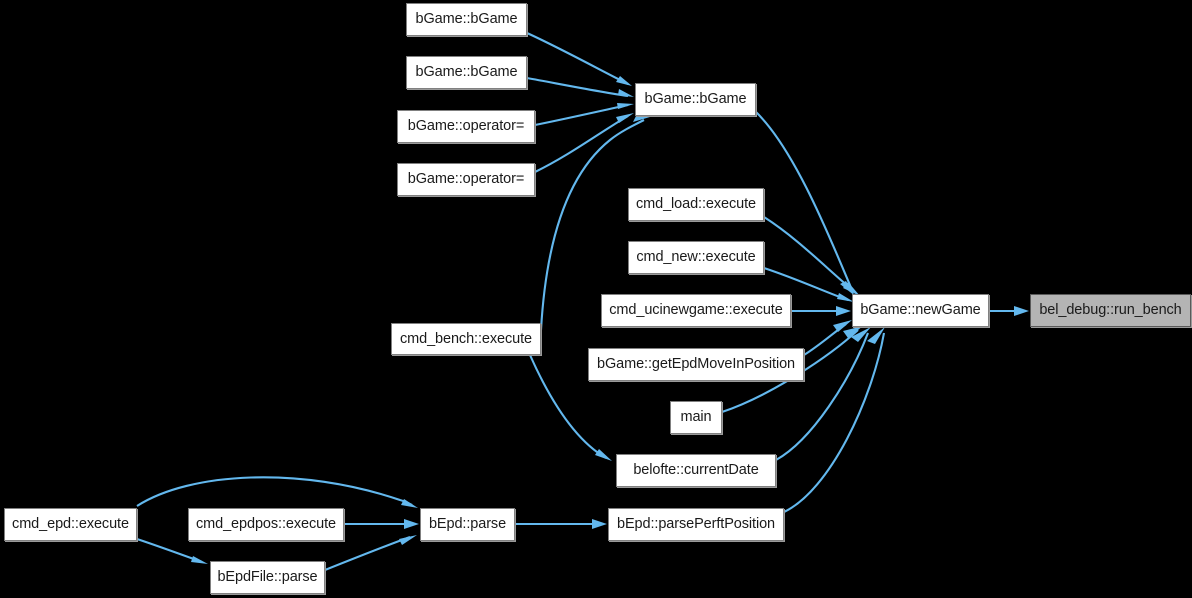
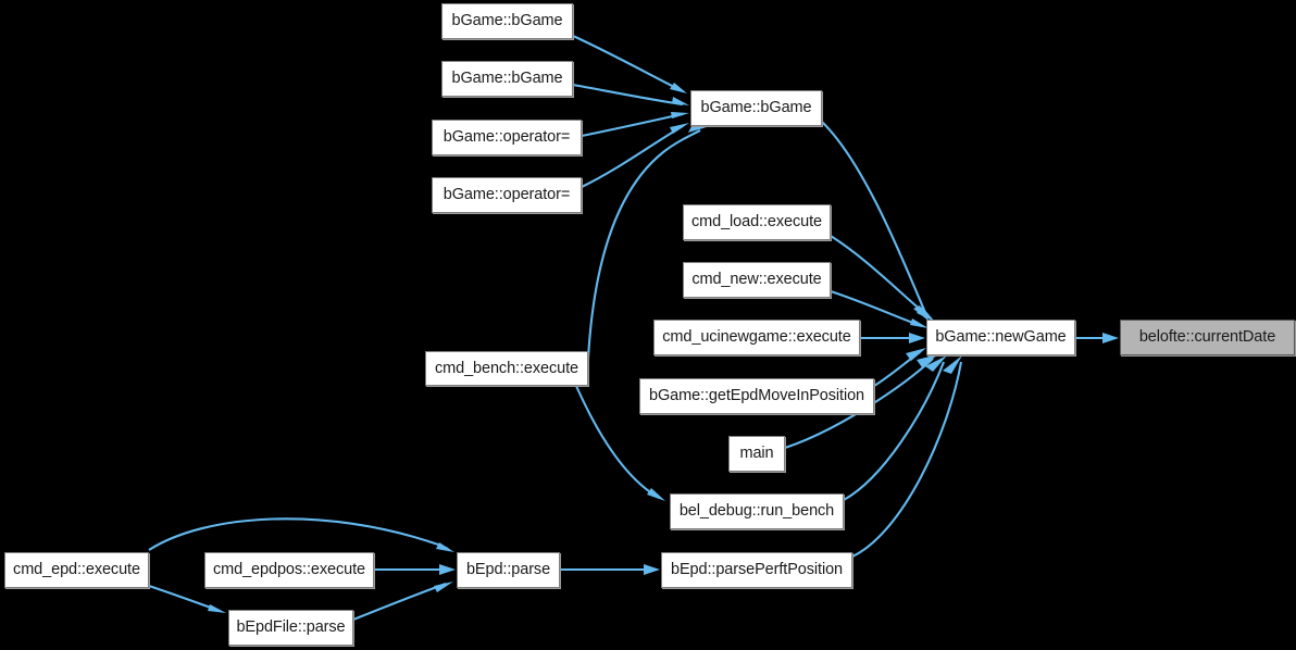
  bGame::bGame
  bGame::bGame
  bGame::operator=
  bGame::operator=
  bGame::bGame
  cmd_load::execute
  cmd_new::execute
  cmd_ucinewgame::execute
  bGame::getEpdMoveInPosition
  main
  cmd_bench::execute
- belofte::currentDate
+ bel_debug::run_bench
  bGame::newGame
- bel_debug::run_bench
+ belofte::currentDate
  cmd_epd::execute
  cmd_epdpos::execute
  bEpd::parse
  bEpd::parsePerftPosition
  bEpdFile::parse
